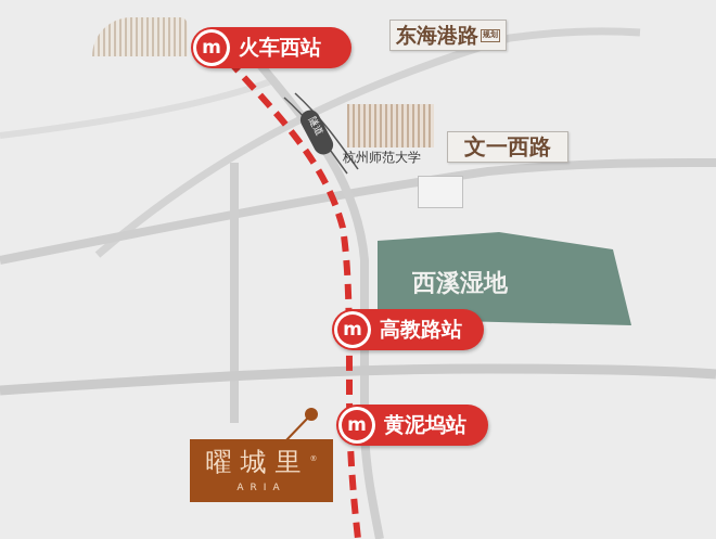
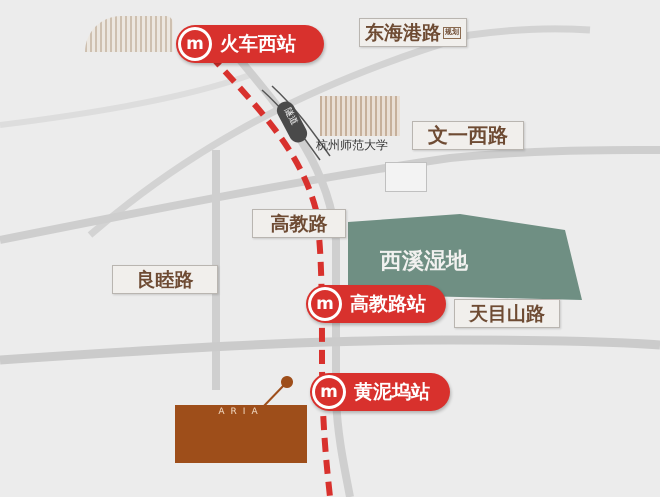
  m
  火车西站
  m
  高教路站
  m
  黄泥坞站
  东海港路
  规划
  文一西路
+ 高教路
+ 良睦路
+ 天目山路
  杭州师范大学
  西溪湿地
- 曜城里®
  ARIA
